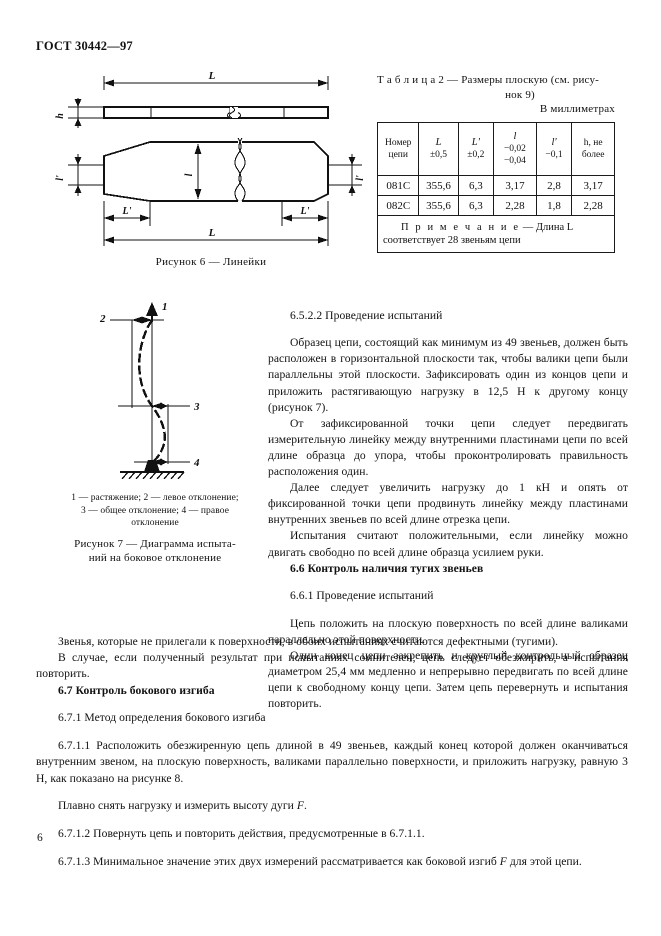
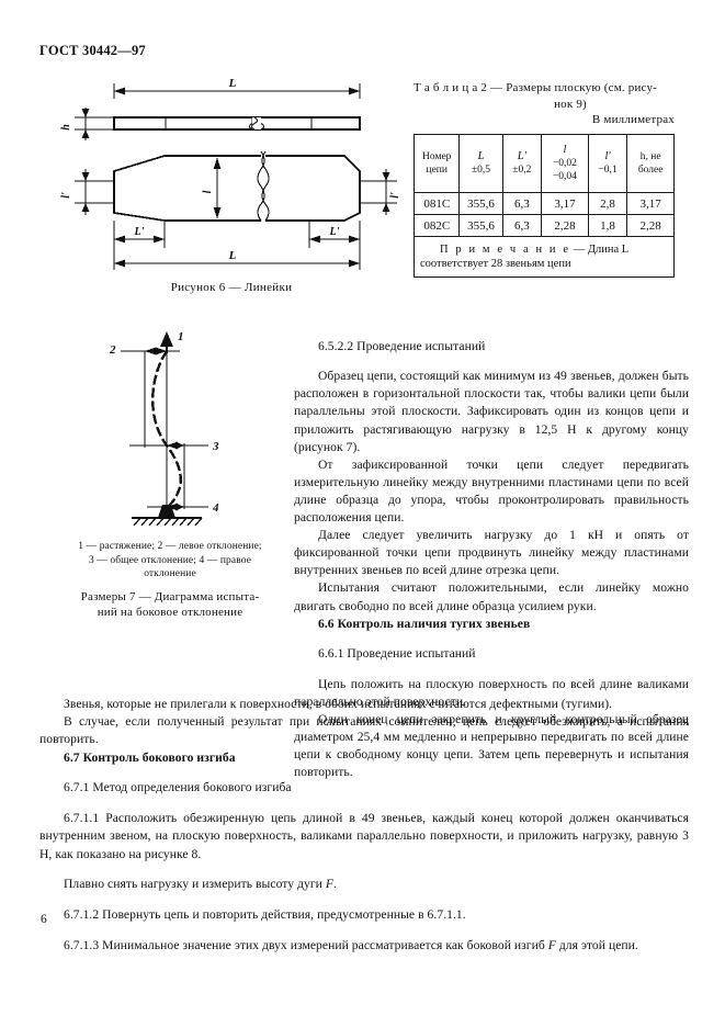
  ГОСТ 30442—97
  L
  L'
  L'
  L
  Рисунок 6 — Линейки
  Т а б л и ц а 2 — Размеры плоскую (см. рису-
  нок 9)
  В миллиметрах
  Номер цепи	L ±0,5	L' ±0,2	l −0,02 −0,04	l' −0,1	h, не более
  081С	355,6	6,3	3,17	2,8	3,17
  082С	355,6	6,3	2,28	1,8	2,28
  П р и м е ч а н и е — Длина L соответствует 28 звеньям цепи
  1
  2
  3
  4
  1 — растяжение; 2 — левое отклонение;
  3 — общее отклонение; 4 — правое
  отклонение
- Рисунок 7 — Диаграмма испыта-
+ Размеры 7 — Диаграмма испыта-
  ний на боковое отклонение
  6.5.2.2 Проведение испытаний
  Образец цепи, состоящий как минимум из 49 звеньев, должен быть расположен в горизонтальной плоскости так, чтобы валики цепи были параллельны этой плоскости. Зафиксировать один из концов цепи и приложить растягивающую нагрузку в 12,5 Н к другому концу (рисунок 7).
- От зафиксированной точки цепи следует передвигать измерительную линейку между внутренними пластинами цепи по всей длине образца до упора, чтобы проконтролировать правильность расположения один.
+ От зафиксированной точки цепи следует передвигать измерительную линейку между внутренними пластинами цепи по всей длине образца до упора, чтобы проконтролировать правильность расположения цепи.
  Далее следует увеличить нагрузку до 1 кН и опять от фиксированной точки цепи продвинуть линейку между пластинами внутренних звеньев по всей длине отрезка цепи.
  Испытания считают положительными, если линейку можно двигать свободно по всей длине образца усилием руки.
  6.6 Контроль наличия тугих звеньев
  6.6.1 Проведение испытаний
  Цепь положить на плоскую поверхность по всей длине валиками параллельно этой поверхности.
  Один конец цепи закрепить и круглый контрольный образец диаметром 25,4 мм медленно и непрерывно передвигать по всей длине цепи к свободному концу цепи. Затем цепь перевернуть и испытания повторить.
  Звенья, которые не прилегали к поверхности, в обоих испытаниях считаются дефектными (тугими).
  В случае, если полученный результат при испытаниях сомнителен, цепь следует обезжирить, а испытания повторить.
  6.7 Контроль бокового изгиба
  6.7.1 Метод определения бокового изгиба
  6.7.1.1 Расположить обезжиренную цепь длиной в 49 звеньев, каждый конец которой должен оканчиваться внутренним звеном, на плоскую поверхность, валиками параллельно поверхности, и приложить нагрузку, равную 3 Н, как показано на рисунке 8.
  Плавно снять нагрузку и измерить высоту дуги F.
  6.7.1.2 Повернуть цепь и повторить действия, предусмотренные в 6.7.1.1.
  6.7.1.3 Минимальное значение этих двух измерений рассматривается как боковой изгиб F для этой цепи.
  6
